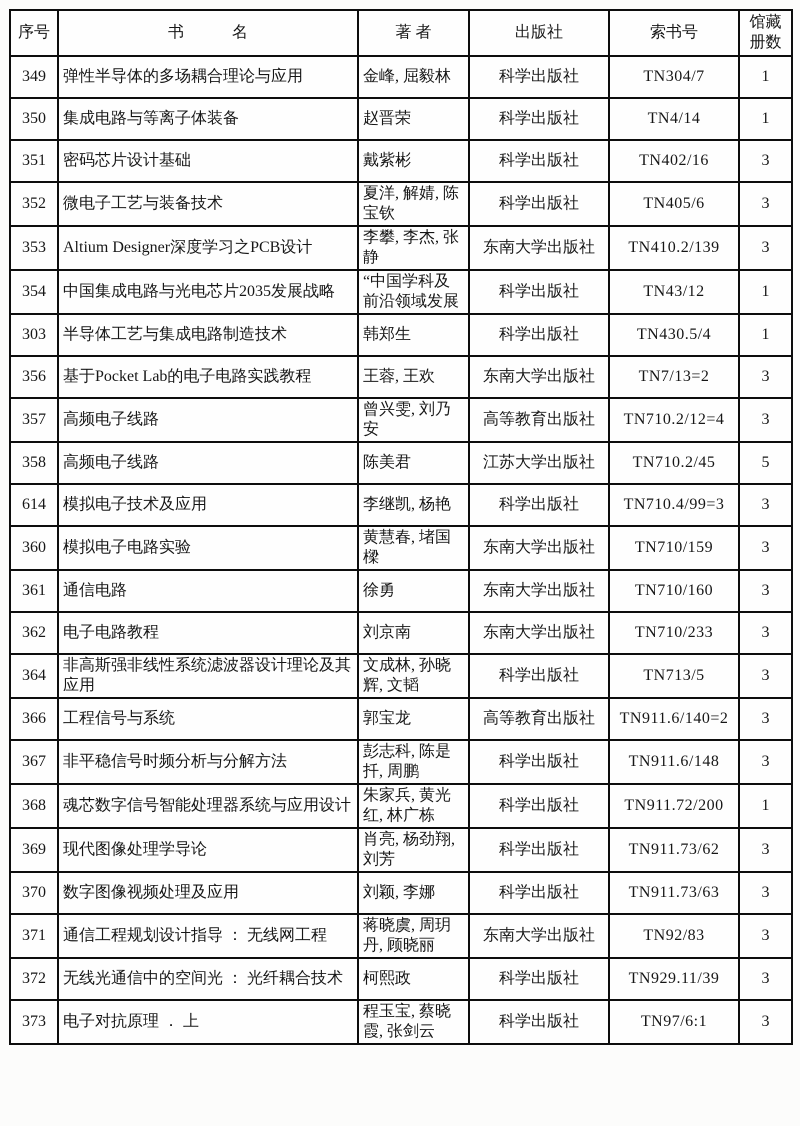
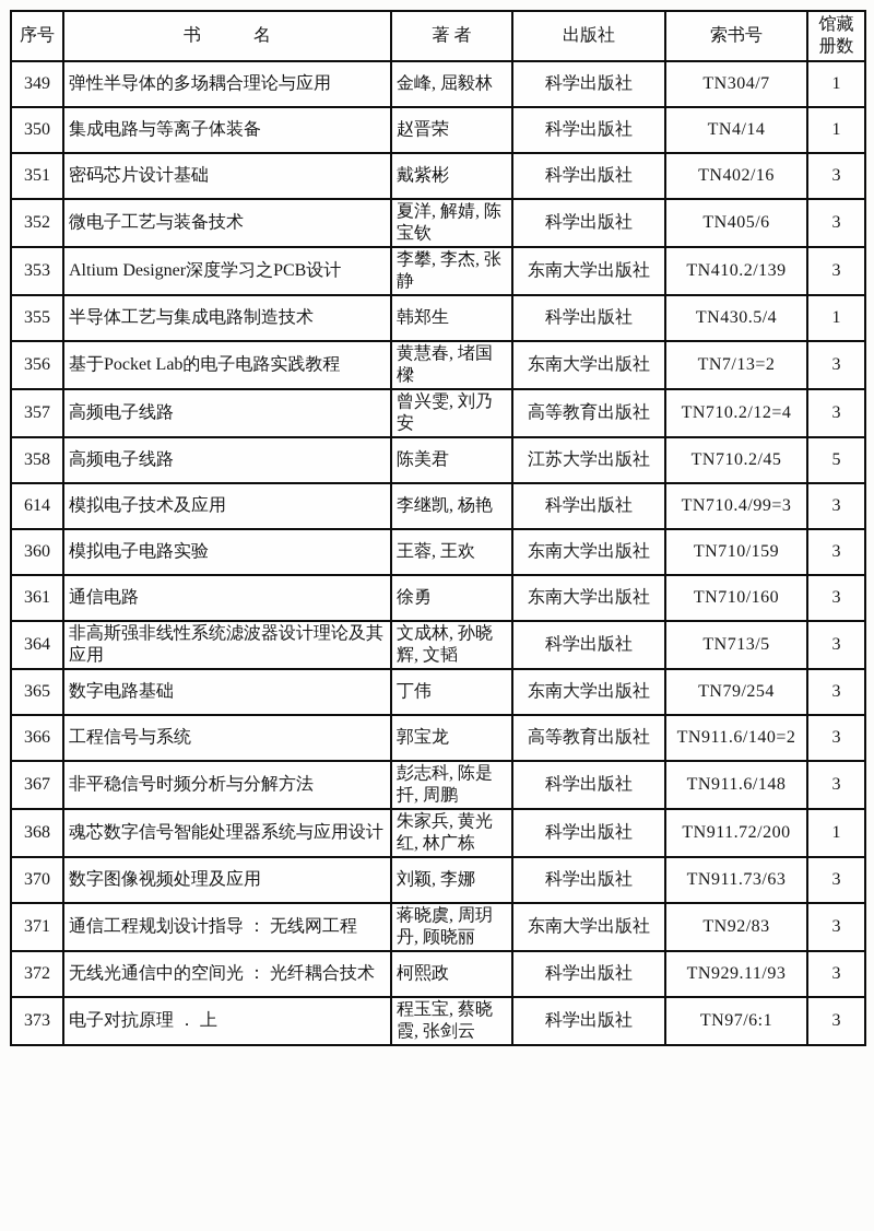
  序号	书 名	著 者	出版社	索书号	馆藏 册数
  349	弹性半导体的多场耦合理论与应用	金峰, 屈毅林	科学出版社	TN304/7	1
  350	集成电路与等离子体装备	赵晋荣	科学出版社	TN4/14	1
  351	密码芯片设计基础	戴紫彬	科学出版社	TN402/16	3
  352	微电子工艺与装备技术	夏洋, 解婧, 陈宝钦	科学出版社	TN405/6	3
  353	Altium Designer深度学习之PCB设计	李攀, 李杰, 张静	东南大学出版社	TN410.2/139	3
- 354	中国集成电路与光电芯片2035发展战略	“中国学科及前沿领域发展	科学出版社	TN43/12	1
- 303	半导体工艺与集成电路制造技术	韩郑生	科学出版社	TN430.5/4	1
+ 355	半导体工艺与集成电路制造技术	韩郑生	科学出版社	TN430.5/4	1
- 356	基于Pocket Lab的电子电路实践教程	王蓉, 王欢	东南大学出版社	TN7/13=2	3
+ 356	基于Pocket Lab的电子电路实践教程	黄慧春, 堵国樑	东南大学出版社	TN7/13=2	3
  357	高频电子线路	曾兴雯, 刘乃安	高等教育出版社	TN710.2/12=4	3
  358	高频电子线路	陈美君	江苏大学出版社	TN710.2/45	5
  614	模拟电子技术及应用	李继凯, 杨艳	科学出版社	TN710.4/99=3	3
- 360	模拟电子电路实验	黄慧春, 堵国樑	东南大学出版社	TN710/159	3
+ 360	模拟电子电路实验	王蓉, 王欢	东南大学出版社	TN710/159	3
  361	通信电路	徐勇	东南大学出版社	TN710/160	3
- 362	电子电路教程	刘京南	东南大学出版社	TN710/233	3
  364	非高斯强非线性系统滤波器设计理论及其应用	文成林, 孙晓辉, 文韬	科学出版社	TN713/5	3
+ 365	数字电路基础	丁伟	东南大学出版社	TN79/254	3
  366	工程信号与系统	郭宝龙	高等教育出版社	TN911.6/140=2	3
  367	非平稳信号时频分析与分解方法	彭志科, 陈是扦, 周鹏	科学出版社	TN911.6/148	3
  368	魂芯数字信号智能处理器系统与应用设计	朱家兵, 黄光红, 林广栋	科学出版社	TN911.72/200	1
- 369	现代图像处理学导论	肖亮, 杨劲翔, 刘芳	科学出版社	TN911.73/62	3
  370	数字图像视频处理及应用	刘颖, 李娜	科学出版社	TN911.73/63	3
  371	通信工程规划设计指导 ： 无线网工程	蒋晓虞, 周玥丹, 顾晓丽	东南大学出版社	TN92/83	3
- 372	无线光通信中的空间光 ： 光纤耦合技术	柯熙政	科学出版社	TN929.11/39	3
+ 372	无线光通信中的空间光 ： 光纤耦合技术	柯熙政	科学出版社	TN929.11/93	3
  373	电子对抗原理 ． 上	程玉宝, 蔡晓霞, 张剑云	科学出版社	TN97/6:1	3
